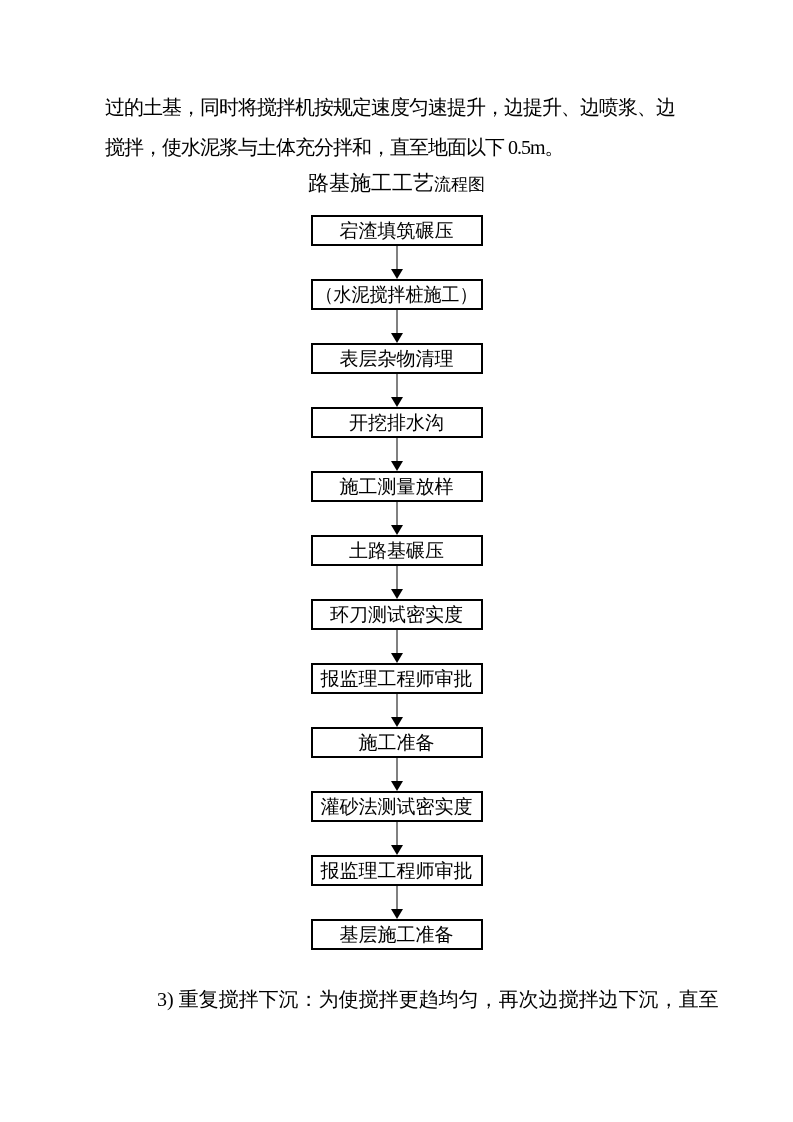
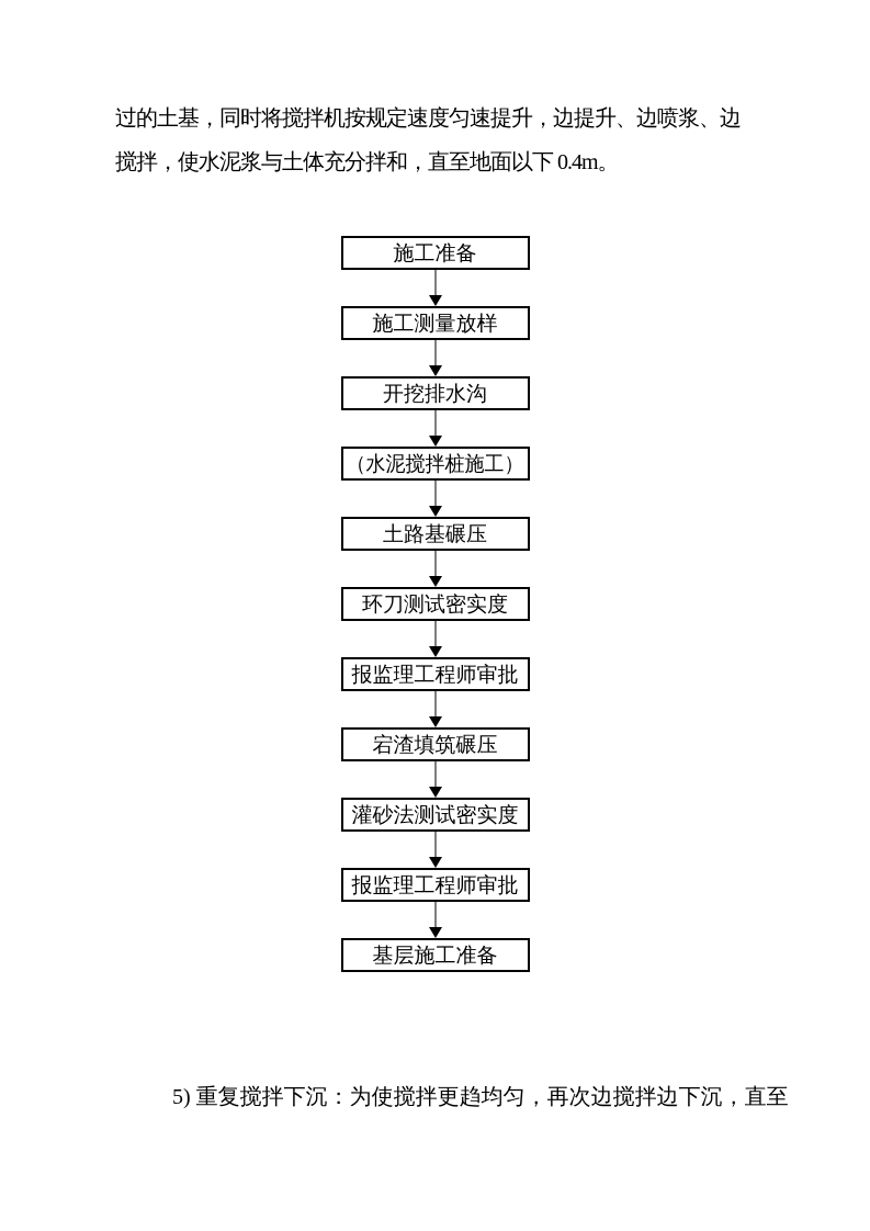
  过的土基，同时将搅拌机按规定速度匀速提升，边提升、边喷浆、边
- 搅拌，使水泥浆与土体充分拌和，直至地面以下 0.5m。
+ 搅拌，使水泥浆与土体充分拌和，直至地面以下 0.4m。
- 路基施工工艺流程图
- 宕渣填筑碾压
+ 施工准备
- （水泥搅拌桩施工）
+ 施工测量放样
- 表层杂物清理
  开挖排水沟
- 施工测量放样
+ （水泥搅拌桩施工）
  土路基碾压
  环刀测试密实度
  报监理工程师审批
- 施工准备
+ 宕渣填筑碾压
  灌砂法测试密实度
  报监理工程师审批
  基层施工准备
- 3) 重复搅拌下沉：为使搅拌更趋均匀，再次边搅拌边下沉，直至
+ 5) 重复搅拌下沉：为使搅拌更趋均匀，再次边搅拌边下沉，直至
